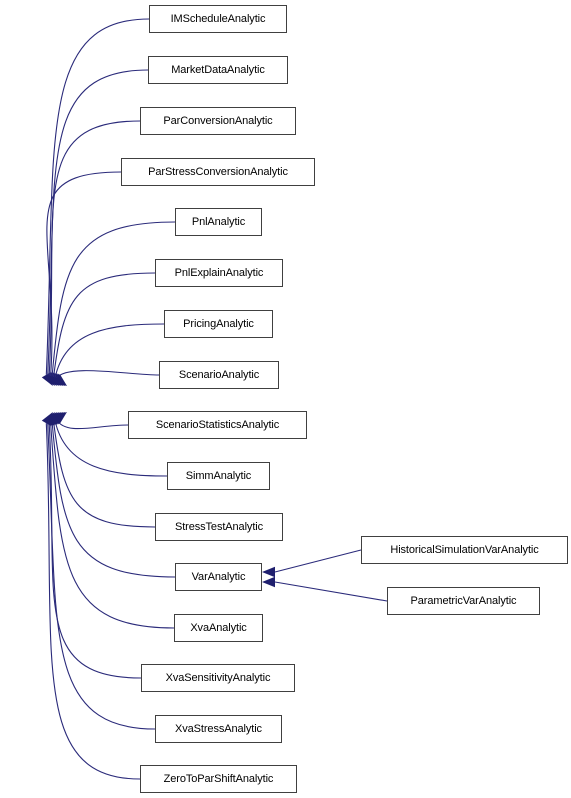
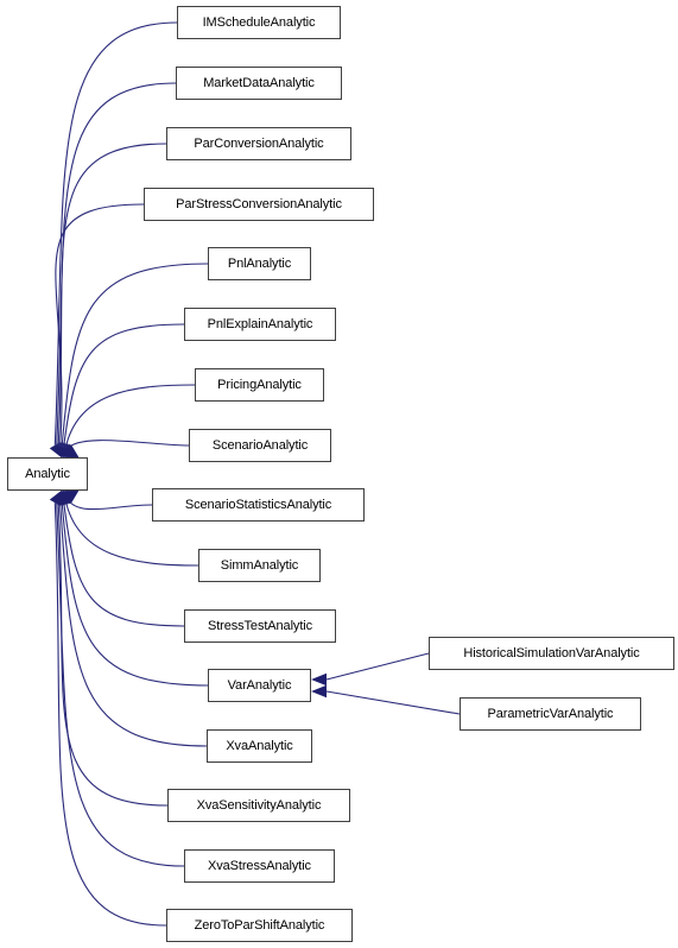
+ Analytic
  IMScheduleAnalytic
  MarketDataAnalytic
  ParConversionAnalytic
  ParStressConversionAnalytic
  PnlAnalytic
  PnlExplainAnalytic
  PricingAnalytic
  ScenarioAnalytic
  ScenarioStatisticsAnalytic
  SimmAnalytic
  StressTestAnalytic
  VarAnalytic
  XvaAnalytic
  XvaSensitivityAnalytic
  XvaStressAnalytic
  ZeroToParShiftAnalytic
  HistoricalSimulationVarAnalytic
  ParametricVarAnalytic
